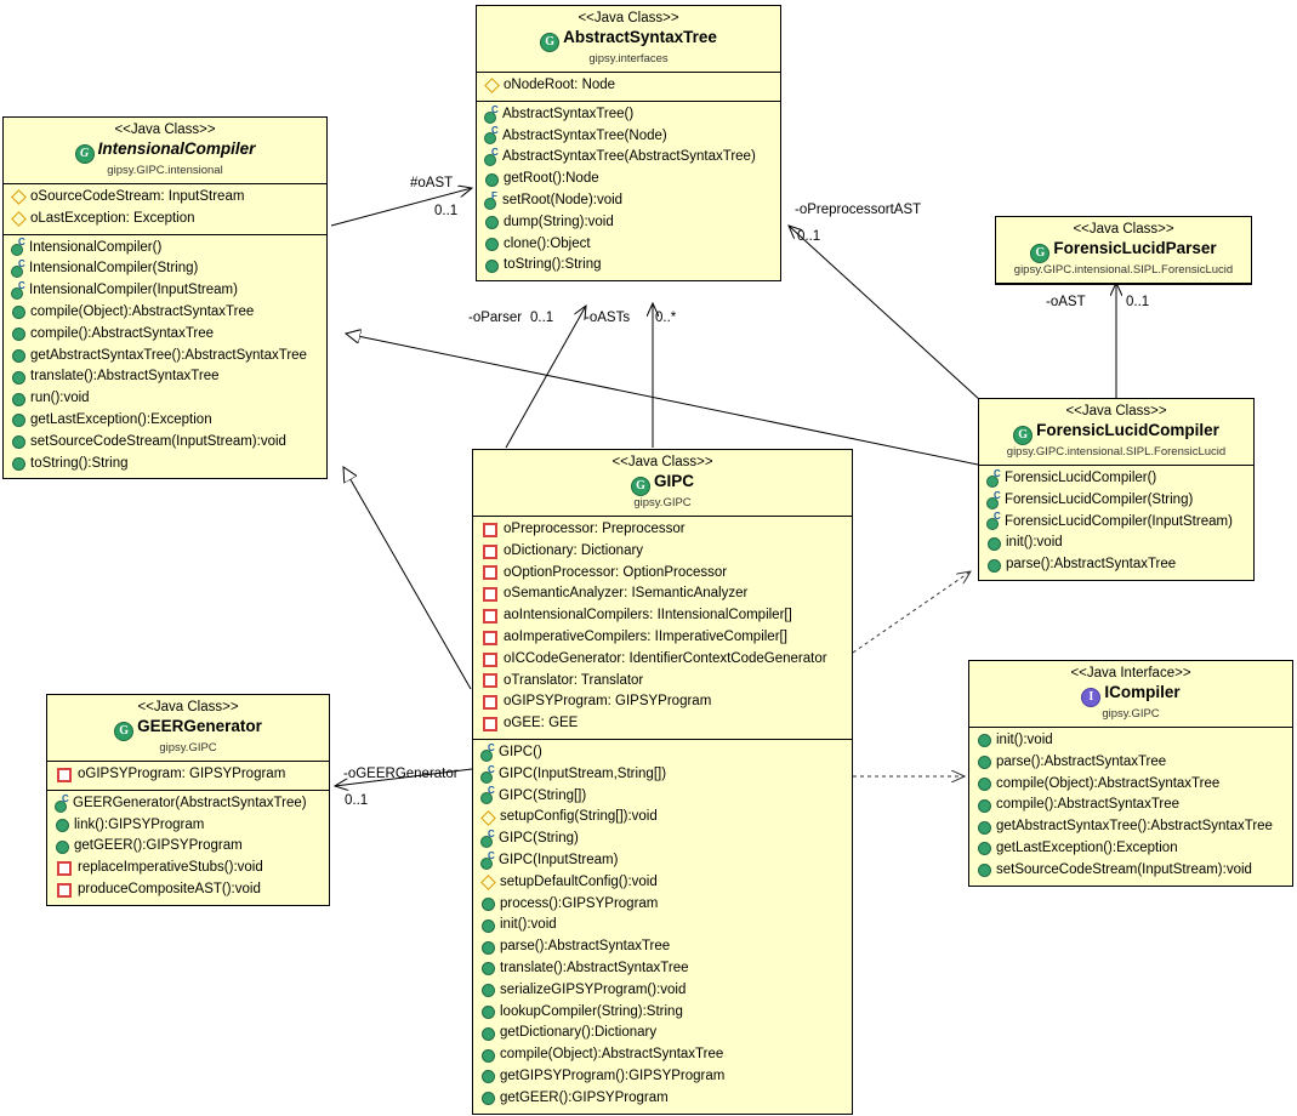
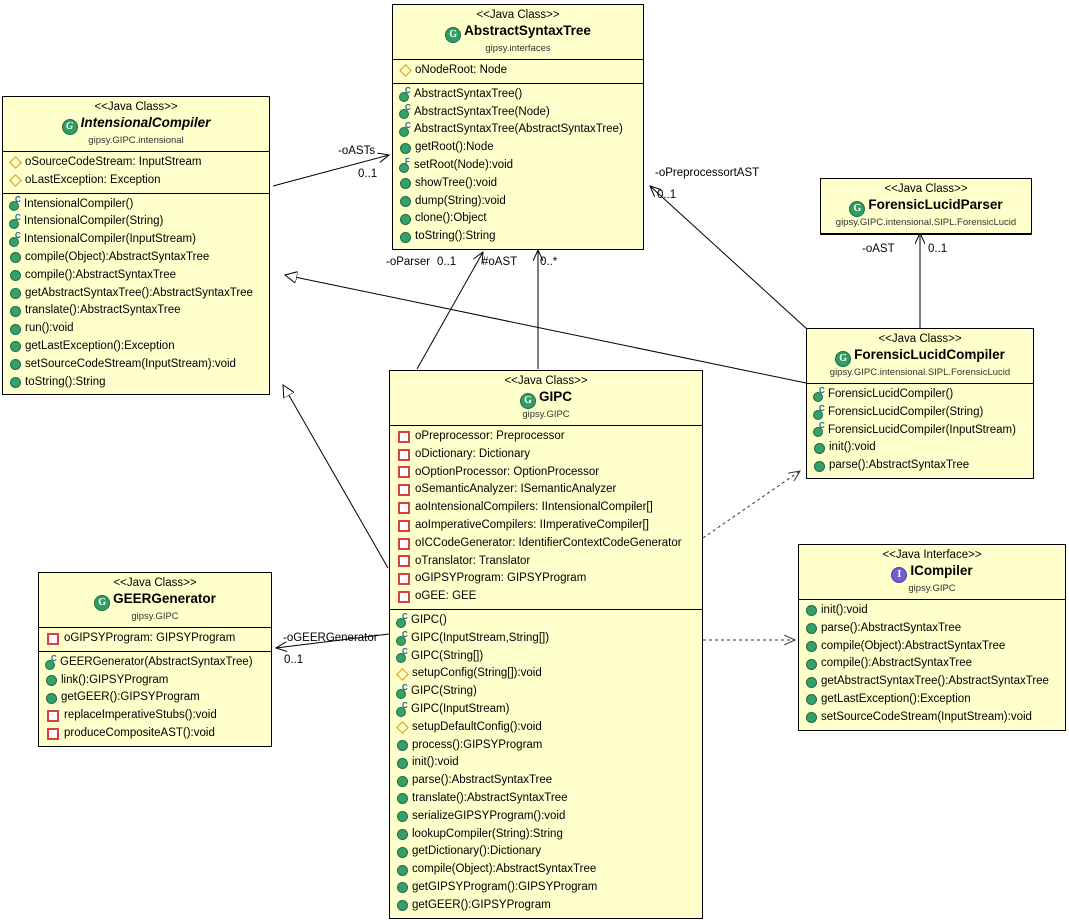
- #oAST
+ -oASTs
  0..1
  -oParser
  0..1
- -oASTs
+ #oAST
  0..*
  -oPreprocessortAST
  0..1
  -oAST
  0..1
  -oGEERGenerator
  0..1
  <<Java Class>>
  G AbstractSyntaxTree
  gipsy.interfaces
  oNodeRoot: Node
  C
  AbstractSyntaxTree()
  C
  AbstractSyntaxTree(Node)
  C
  AbstractSyntaxTree(AbstractSyntaxTree)
  getRoot():Node
  F
  setRoot(Node):void
+ showTree():void
  dump(String):void
  clone():Object
  toString():String
  <<Java Class>>
  G IntensionalCompiler
  gipsy.GIPC.intensional
  oSourceCodeStream: InputStream
  oLastException: Exception
  C
  IntensionalCompiler()
  C
  IntensionalCompiler(String)
  C
  IntensionalCompiler(InputStream)
  compile(Object):AbstractSyntaxTree
  compile():AbstractSyntaxTree
  getAbstractSyntaxTree():AbstractSyntaxTree
  translate():AbstractSyntaxTree
  run():void
  getLastException():Exception
  setSourceCodeStream(InputStream):void
  toString():String
  <<Java Class>>
  G GIPC
  gipsy.GIPC
  oPreprocessor: Preprocessor
  oDictionary: Dictionary
  oOptionProcessor: OptionProcessor
  oSemanticAnalyzer: ISemanticAnalyzer
  aoIntensionalCompilers: IIntensionalCompiler[]
  aoImperativeCompilers: IImperativeCompiler[]
  oICCodeGenerator: IdentifierContextCodeGenerator
  oTranslator: Translator
  oGIPSYProgram: GIPSYProgram
  oGEE: GEE
  C
  GIPC()
  C
  GIPC(InputStream,String[])
  C
  GIPC(String[])
  setupConfig(String[]):void
  C
  GIPC(String)
  C
  GIPC(InputStream)
  setupDefaultConfig():void
  process():GIPSYProgram
  init():void
  parse():AbstractSyntaxTree
  translate():AbstractSyntaxTree
  serializeGIPSYProgram():void
  lookupCompiler(String):String
  getDictionary():Dictionary
  compile(Object):AbstractSyntaxTree
  getGIPSYProgram():GIPSYProgram
  getGEER():GIPSYProgram
  <<Java Class>>
  G ForensicLucidParser
  gipsy.GIPC.intensional.SIPL.ForensicLucid
  <<Java Class>>
  G ForensicLucidCompiler
  gipsy.GIPC.intensional.SIPL.ForensicLucid
  C
  ForensicLucidCompiler()
  C
  ForensicLucidCompiler(String)
  C
  ForensicLucidCompiler(InputStream)
  init():void
  parse():AbstractSyntaxTree
  <<Java Class>>
  G GEERGenerator
  gipsy.GIPC
  oGIPSYProgram: GIPSYProgram
  C
  GEERGenerator(AbstractSyntaxTree)
  link():GIPSYProgram
  getGEER():GIPSYProgram
  replaceImperativeStubs():void
  produceCompositeAST():void
  <<Java Interface>>
  I ICompiler
  gipsy.GIPC
  init():void
  parse():AbstractSyntaxTree
  compile(Object):AbstractSyntaxTree
  compile():AbstractSyntaxTree
  getAbstractSyntaxTree():AbstractSyntaxTree
  getLastException():Exception
  setSourceCodeStream(InputStream):void
